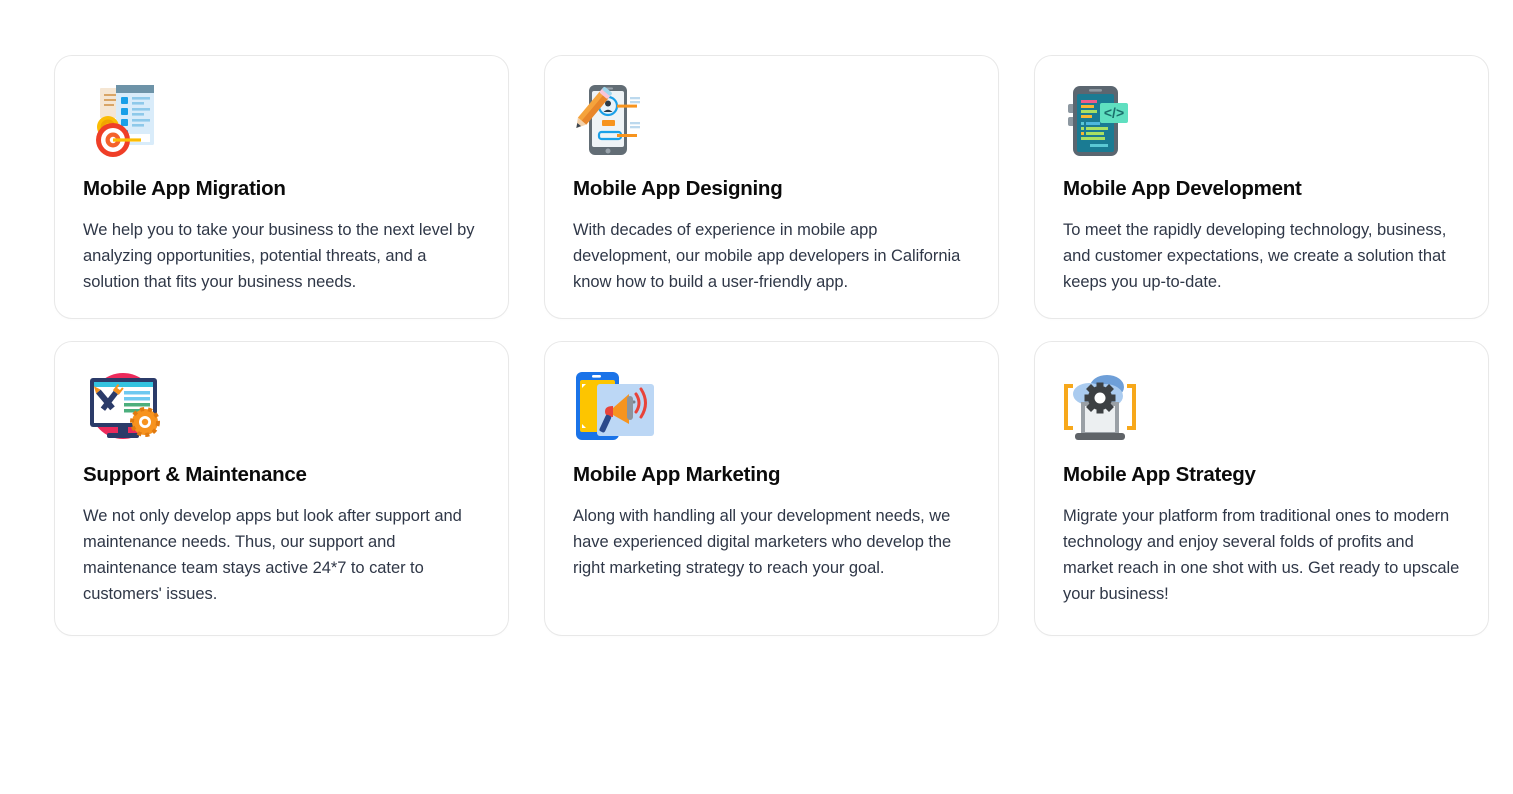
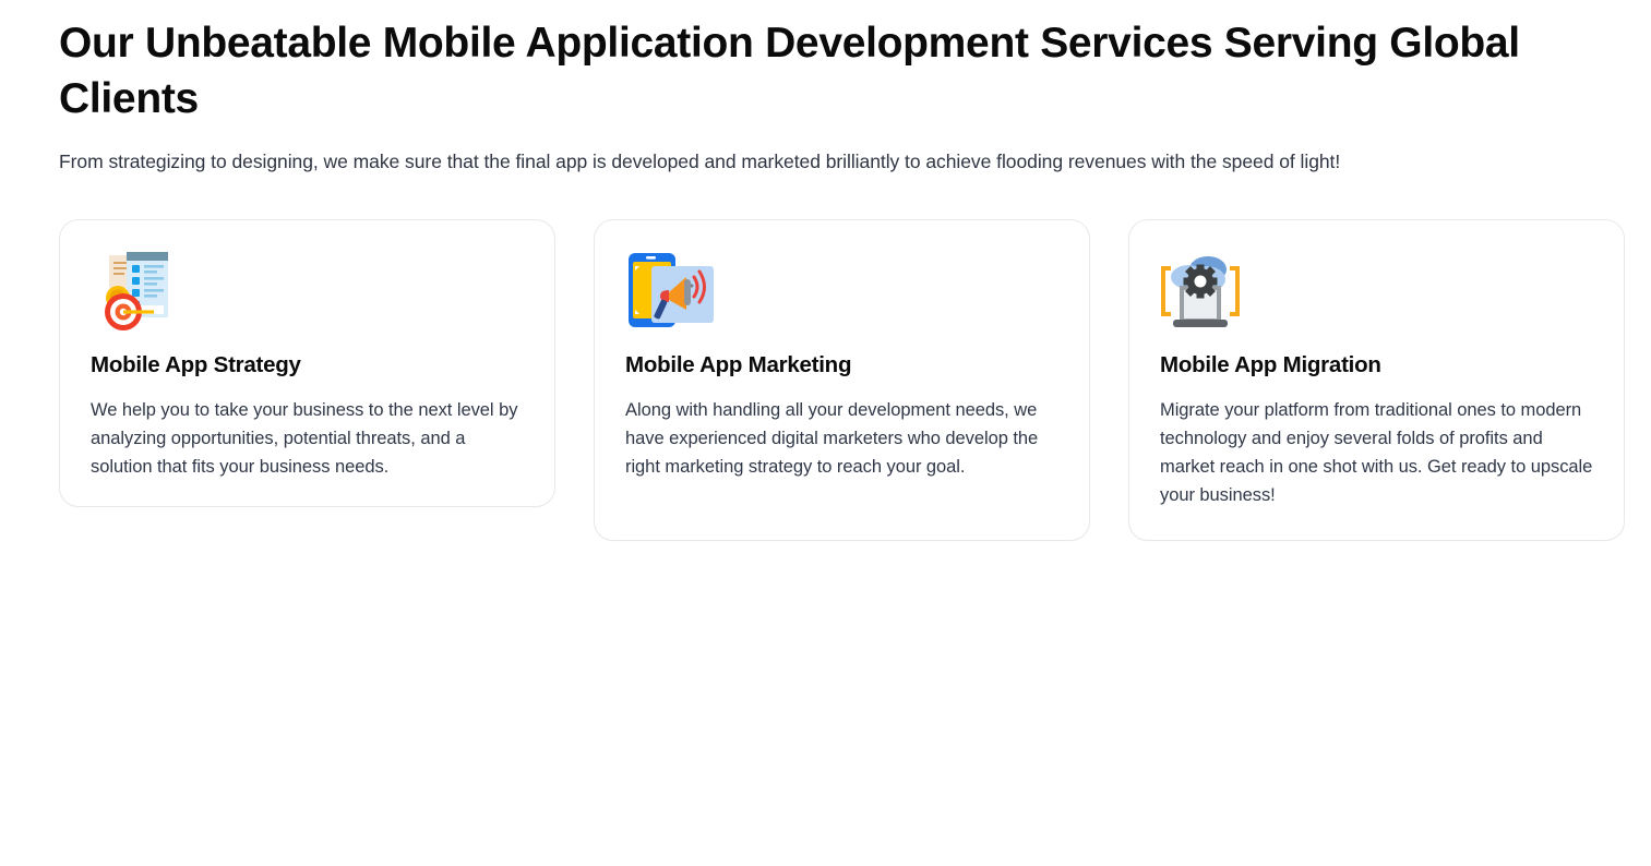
+ Our Unbeatable Mobile Application Development Services Serving Global Clients
+ From strategizing to designing, we make sure that the final app is developed and marketed brilliantly to achieve flooding revenues with the speed of light!
- Mobile App Migration
+ Mobile App Strategy
  We help you to take your business to the next level by analyzing opportunities, potential threats, and a solution that fits your business needs.
- Mobile App Designing
- With decades of experience in mobile app development, our mobile app developers in California know how to build a user-friendly app.
- </>
- Mobile App Development
- To meet the rapidly developing technology, business, and customer expectations, we create a solution that keeps you up-to-date.
- Support & Maintenance
- We not only develop apps but look after support and maintenance needs. Thus, our support and maintenance team stays active 24*7 to cater to customers' issues.
  Mobile App Marketing
  Along with handling all your development needs, we have experienced digital marketers who develop the right marketing strategy to reach your goal.
- Mobile App Strategy
+ Mobile App Migration
  Migrate your platform from traditional ones to modern technology and enjoy several folds of profits and market reach in one shot with us. Get ready to upscale your business!
